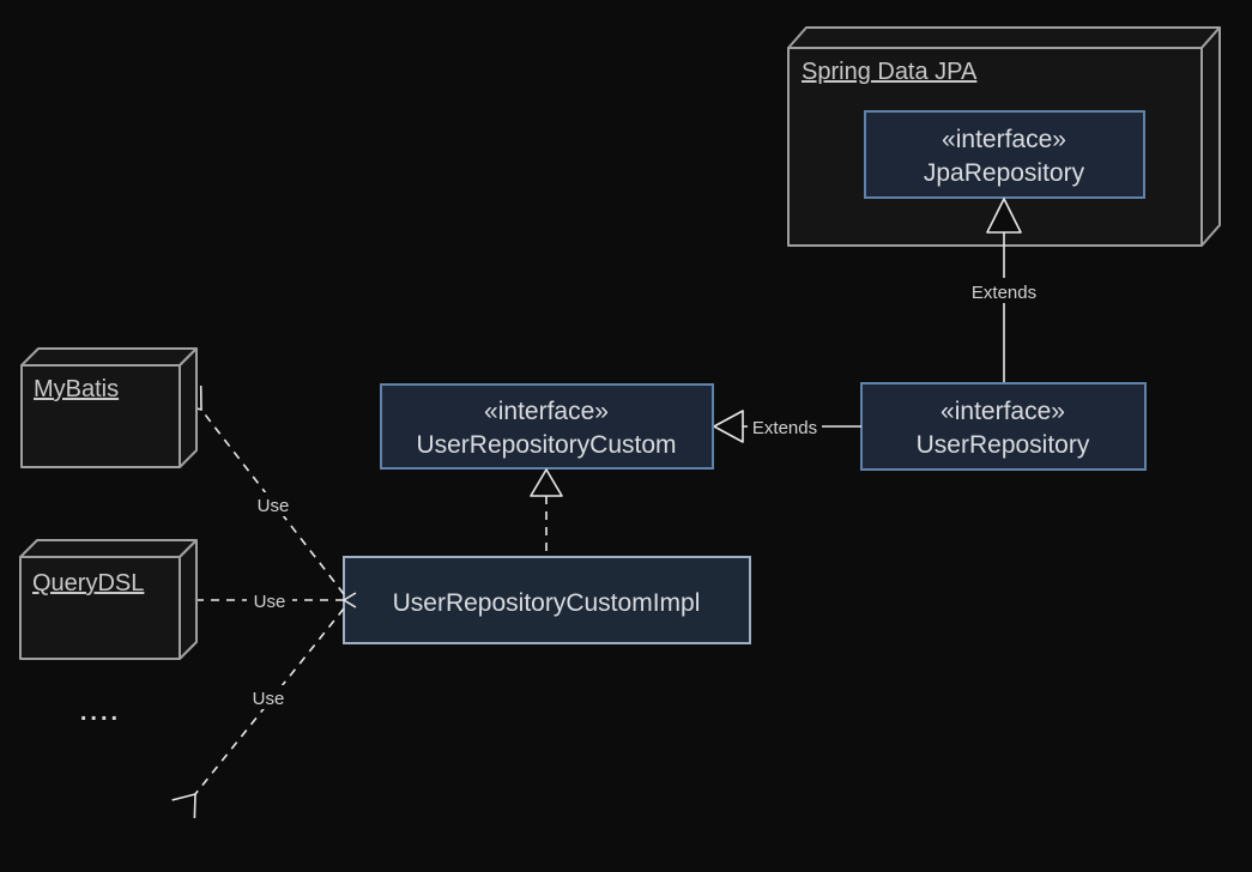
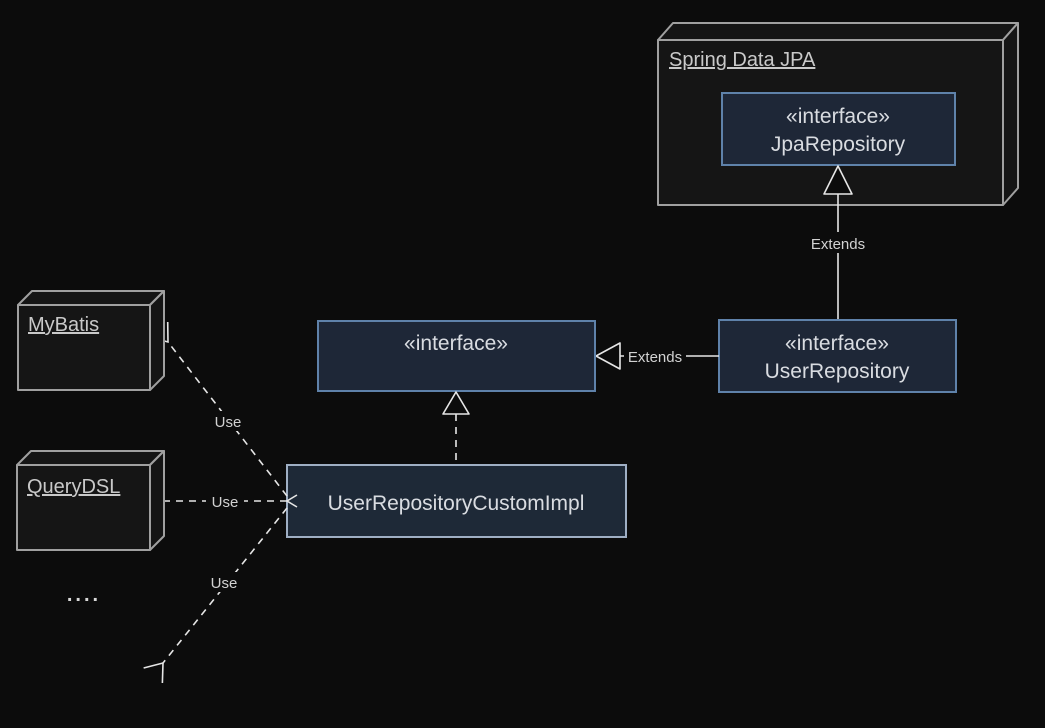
  Spring Data JPA
  «interface»
  JpaRepository
  Extends
  «interface»
  UserRepository
  Extends
  «interface»
- UserRepositoryCustom
  UserRepositoryCustomImpl
  Use
  Use
  Use
  MyBatis
  QueryDSL
  ....
